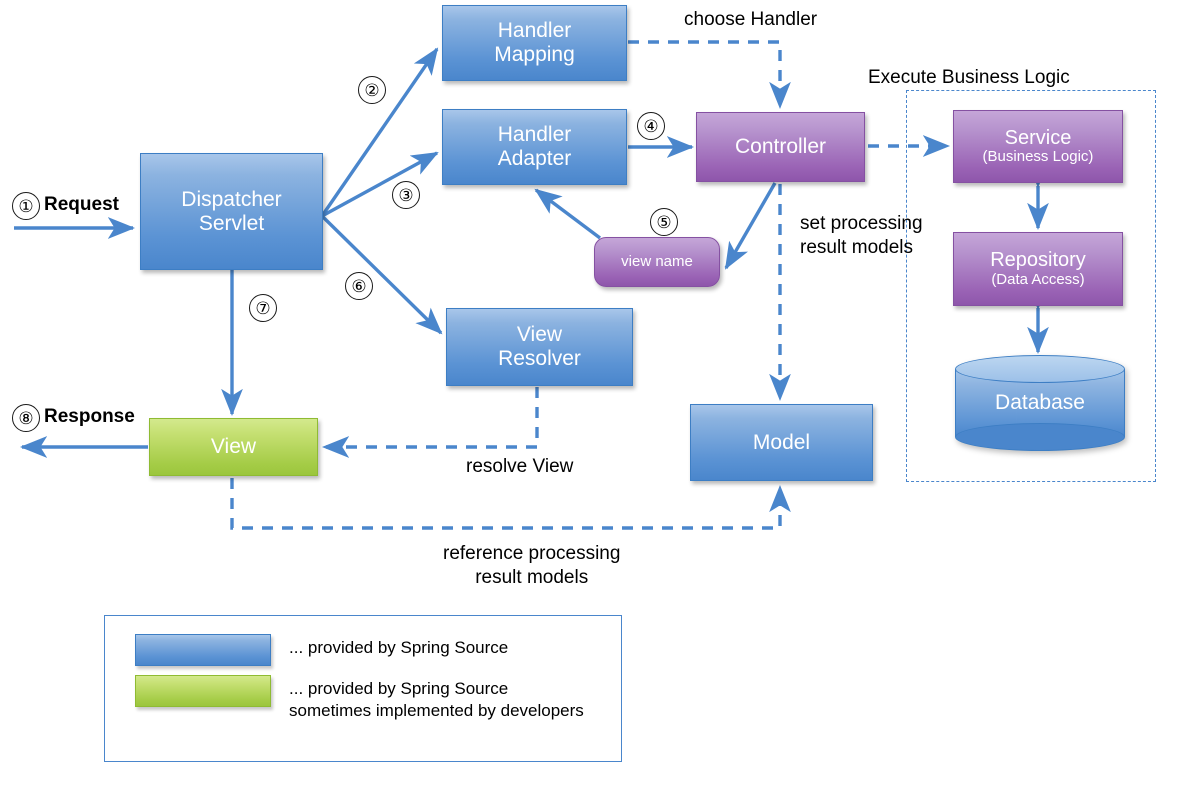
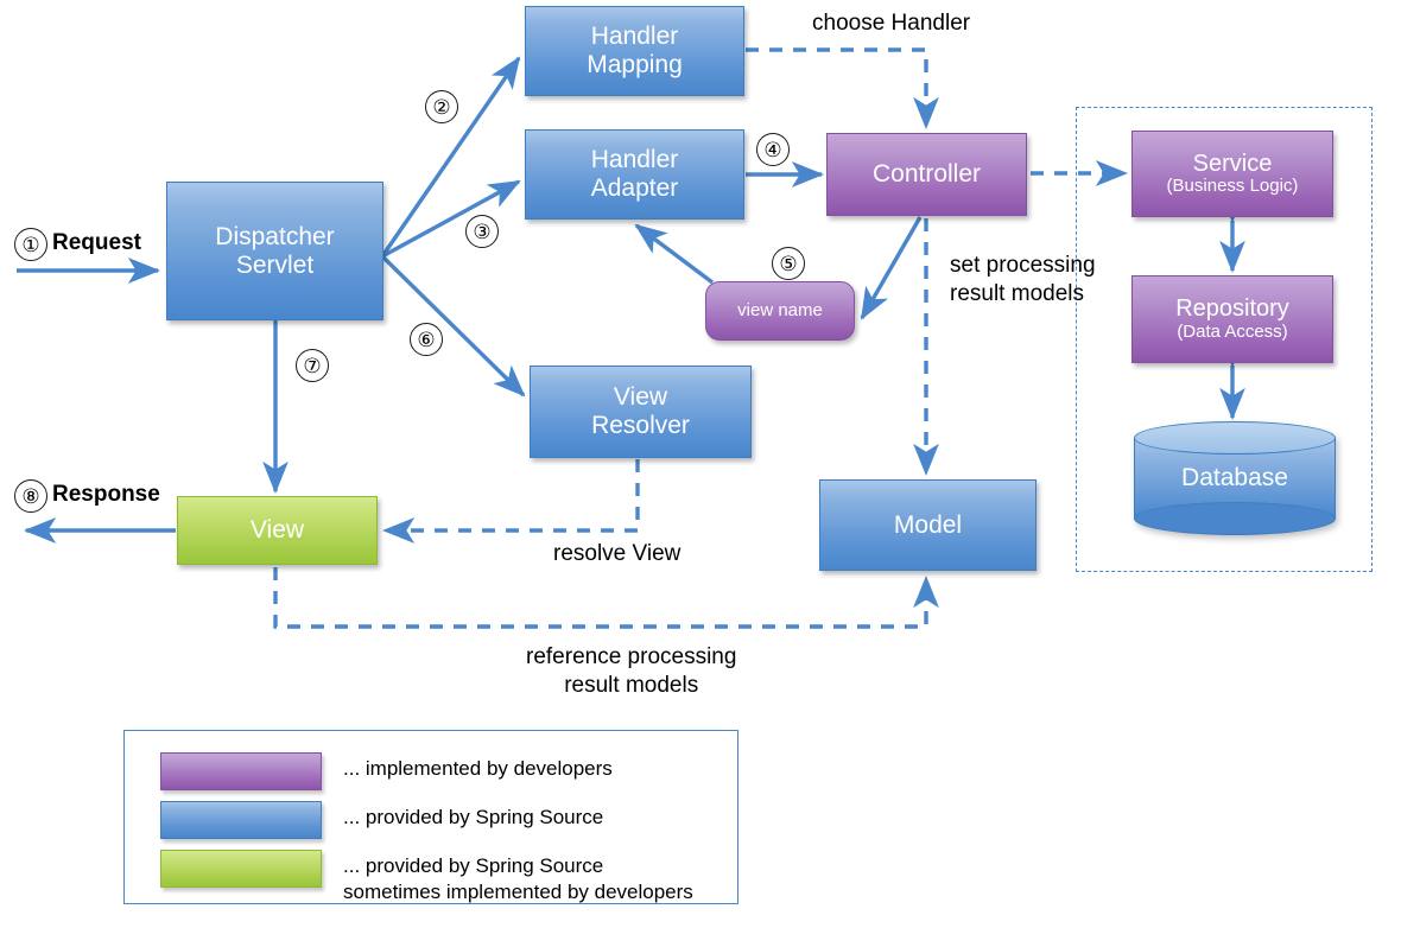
  Dispatcher
  Servlet
  Handler
  Mapping
  Handler
  Adapter
  Controller
  view name
  View
  Resolver
  View
  Model
  Service
  (Business Logic)
  Repository
  (Data Access)
  Database
  ①
  ②
  ③
  ④
  ⑤
  ⑥
  ⑦
  ⑧
  Request
  Response
  choose Handler
- Execute Business Logic
  set processing
  result models
  resolve View
  reference processing
  result models
+ ... implemented by developers
  ... provided by Spring Source
  ... provided by Spring Source
  sometimes implemented by developers
